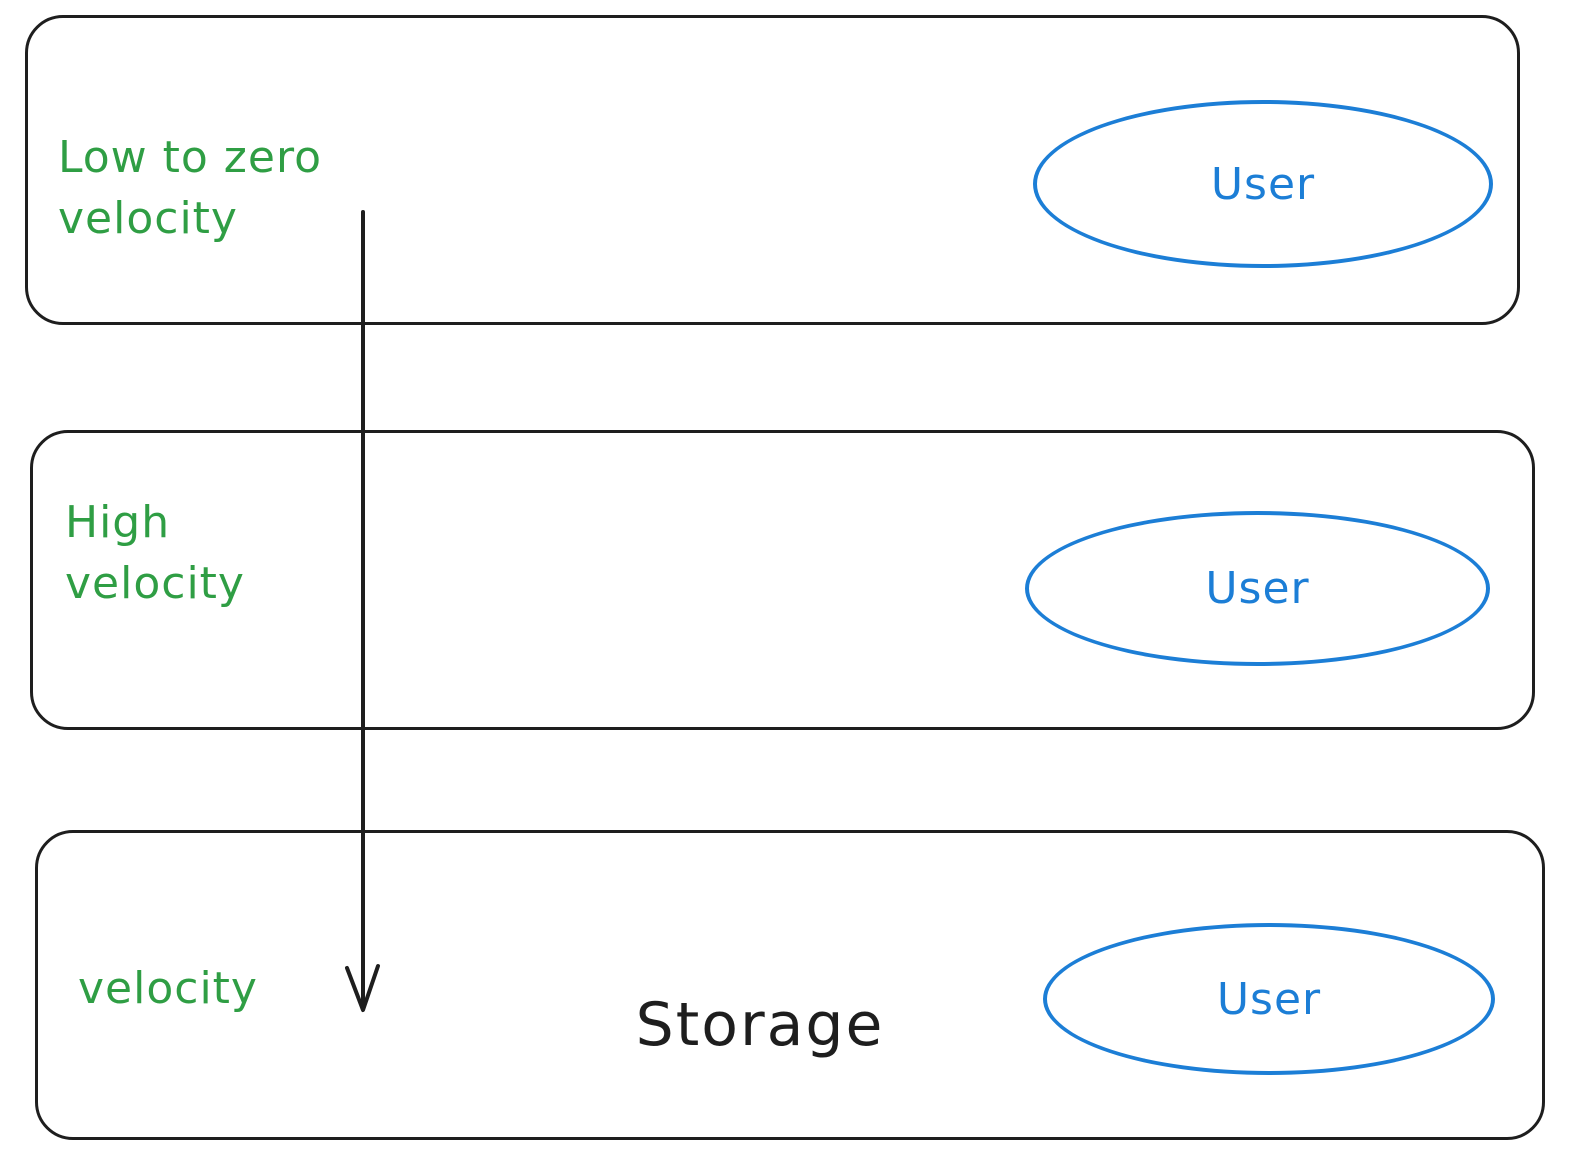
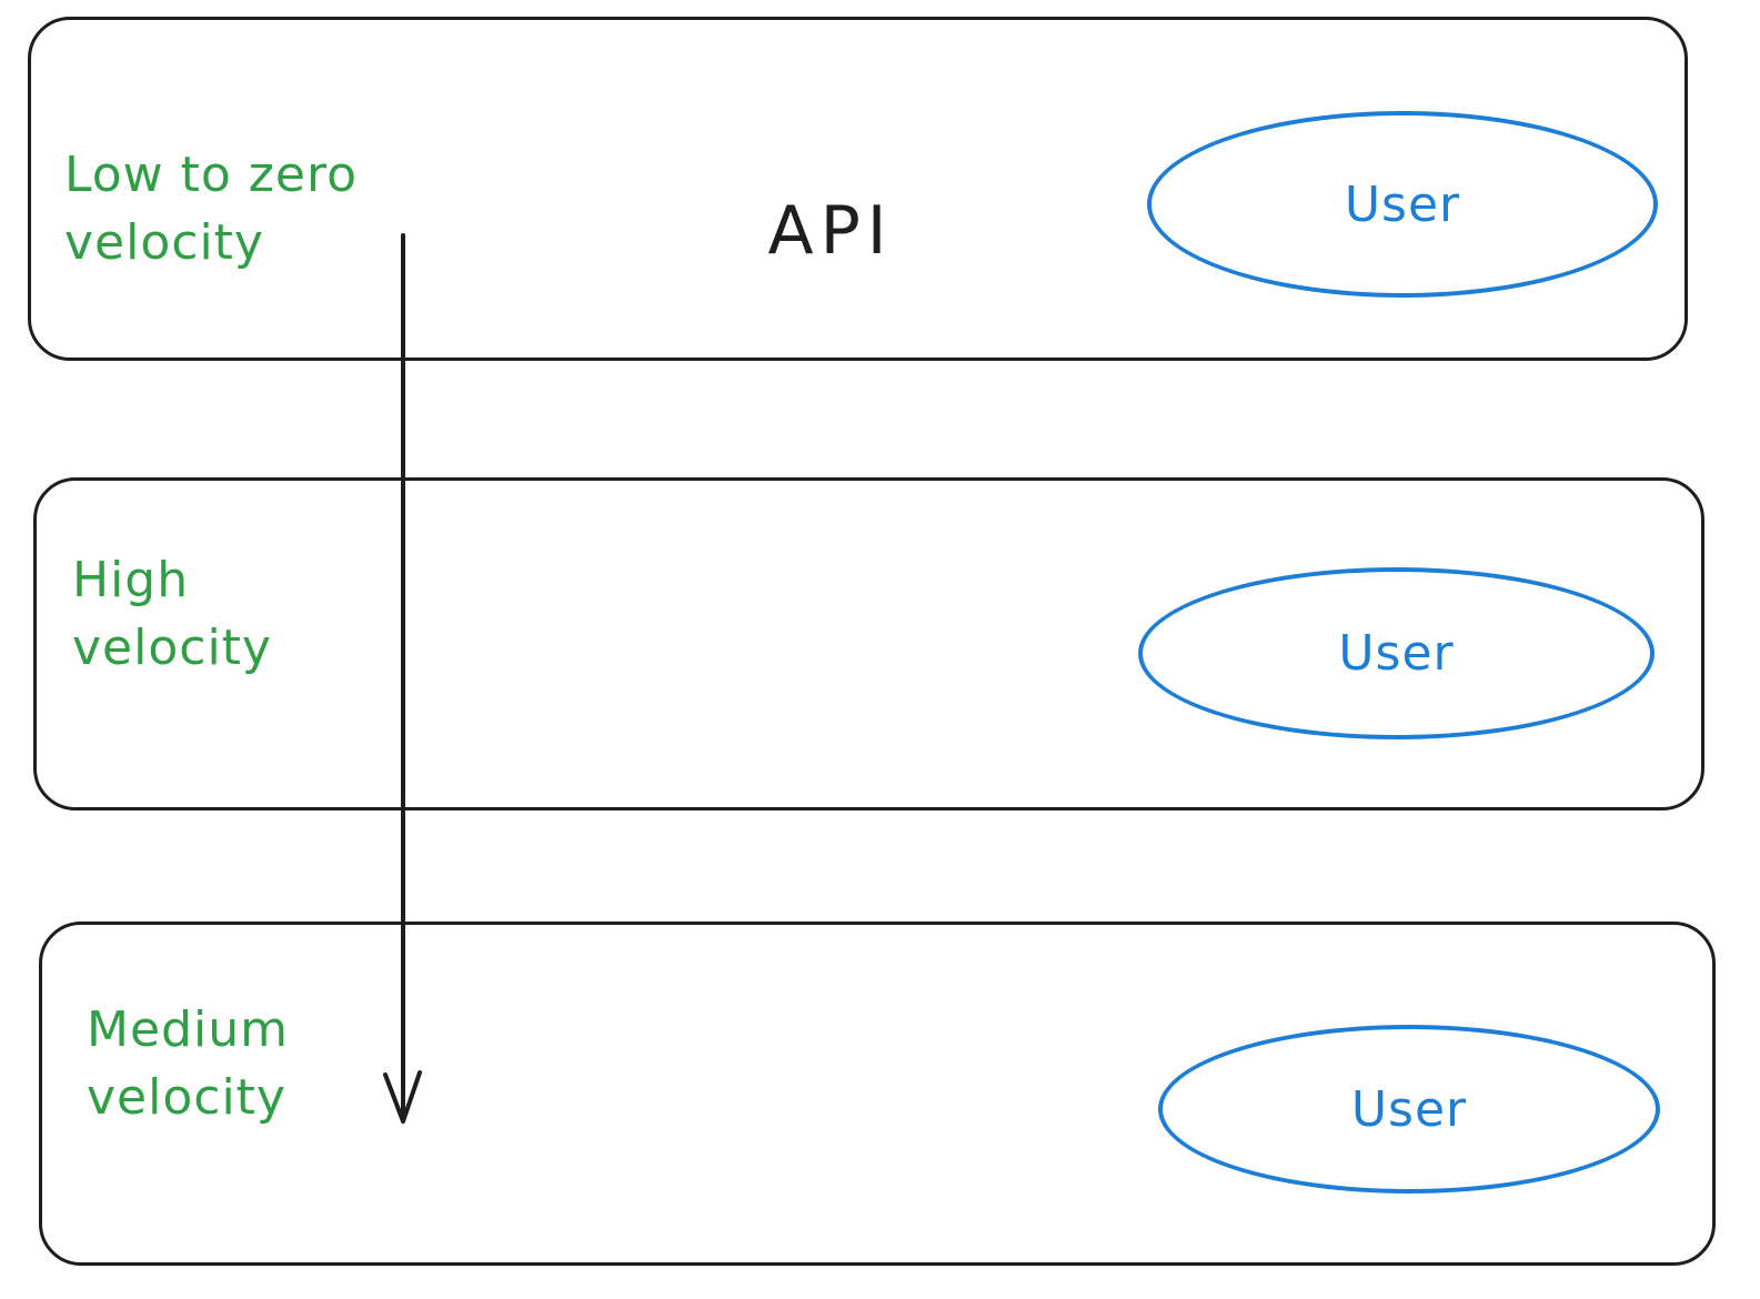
  Low to zero
  velocity
+ API
  User
  High
  velocity
  User
+ Medium
  velocity
- Storage
  User
